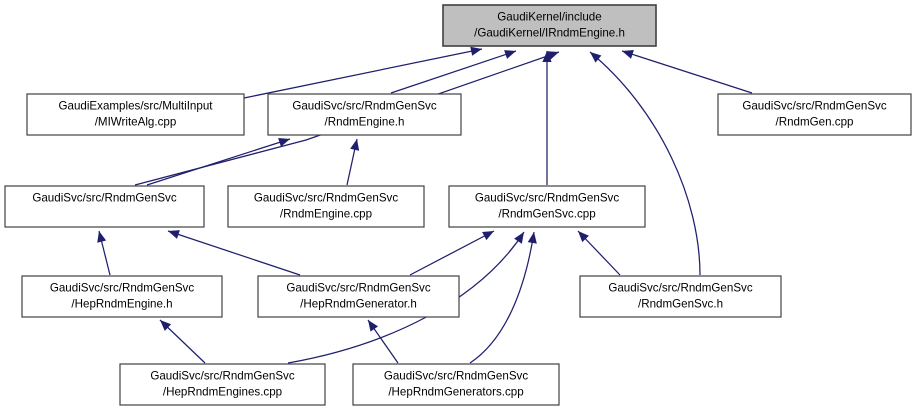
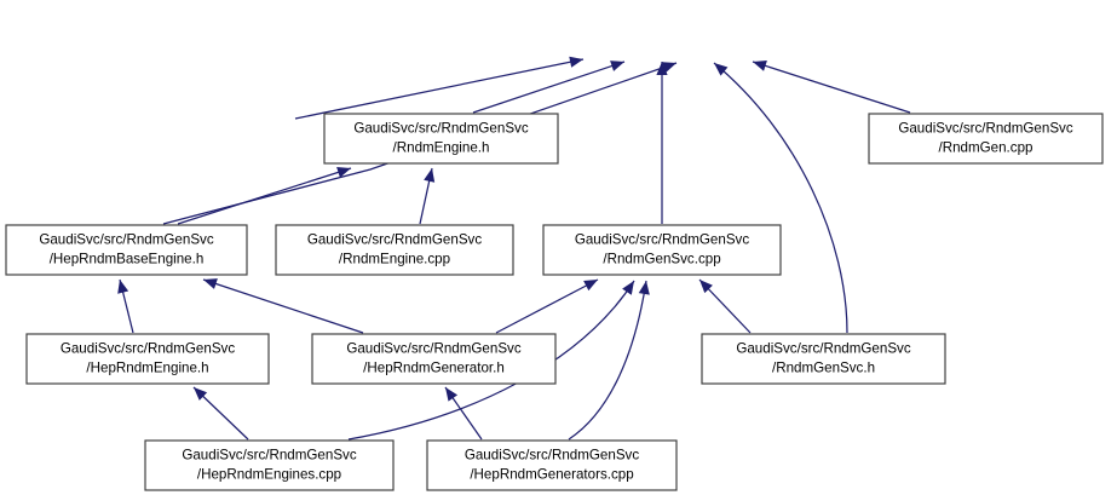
- GaudiKernel/include
- /GaudiKernel/IRndmEngine.h
- GaudiExamples/src/MultiInput
- /MIWriteAlg.cpp
  GaudiSvc/src/RndmGenSvc
  /RndmEngine.h
  GaudiSvc/src/RndmGenSvc
  /RndmGen.cpp
  GaudiSvc/src/RndmGenSvc
+ /HepRndmBaseEngine.h
  GaudiSvc/src/RndmGenSvc
  /RndmEngine.cpp
  GaudiSvc/src/RndmGenSvc
  /RndmGenSvc.cpp
  GaudiSvc/src/RndmGenSvc
  /HepRndmEngine.h
  GaudiSvc/src/RndmGenSvc
  /HepRndmGenerator.h
  GaudiSvc/src/RndmGenSvc
  /RndmGenSvc.h
  GaudiSvc/src/RndmGenSvc
  /HepRndmEngines.cpp
  GaudiSvc/src/RndmGenSvc
  /HepRndmGenerators.cpp
